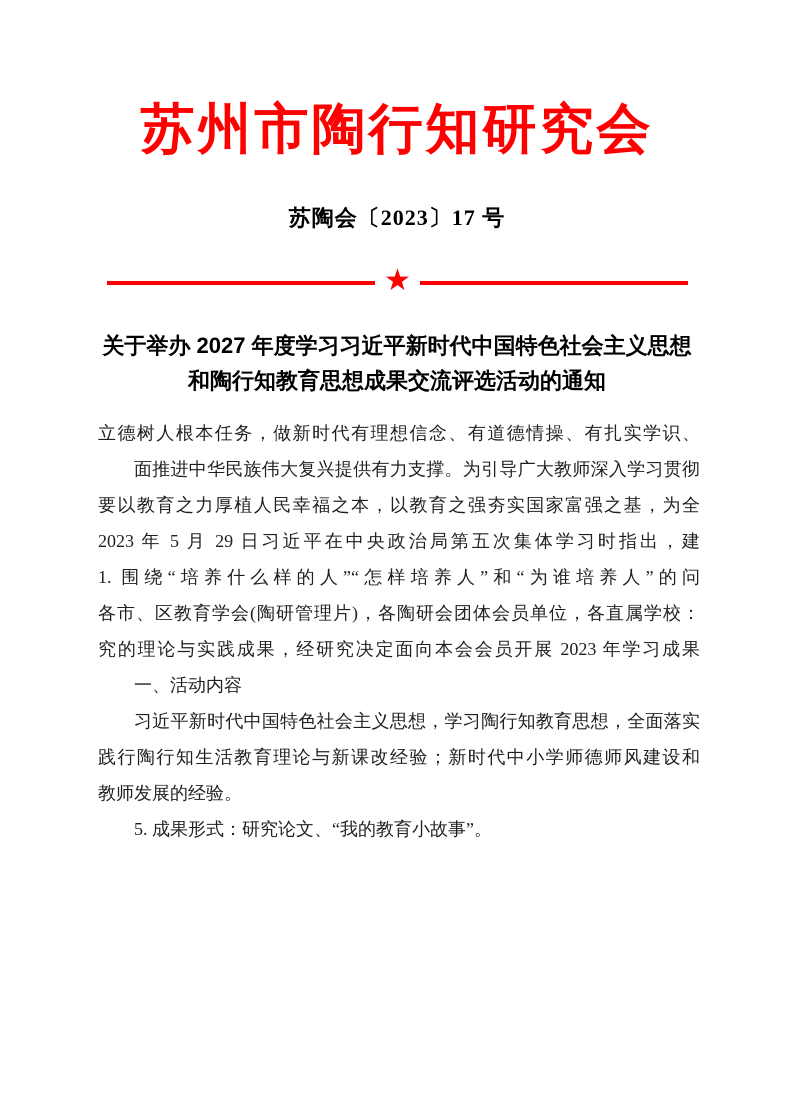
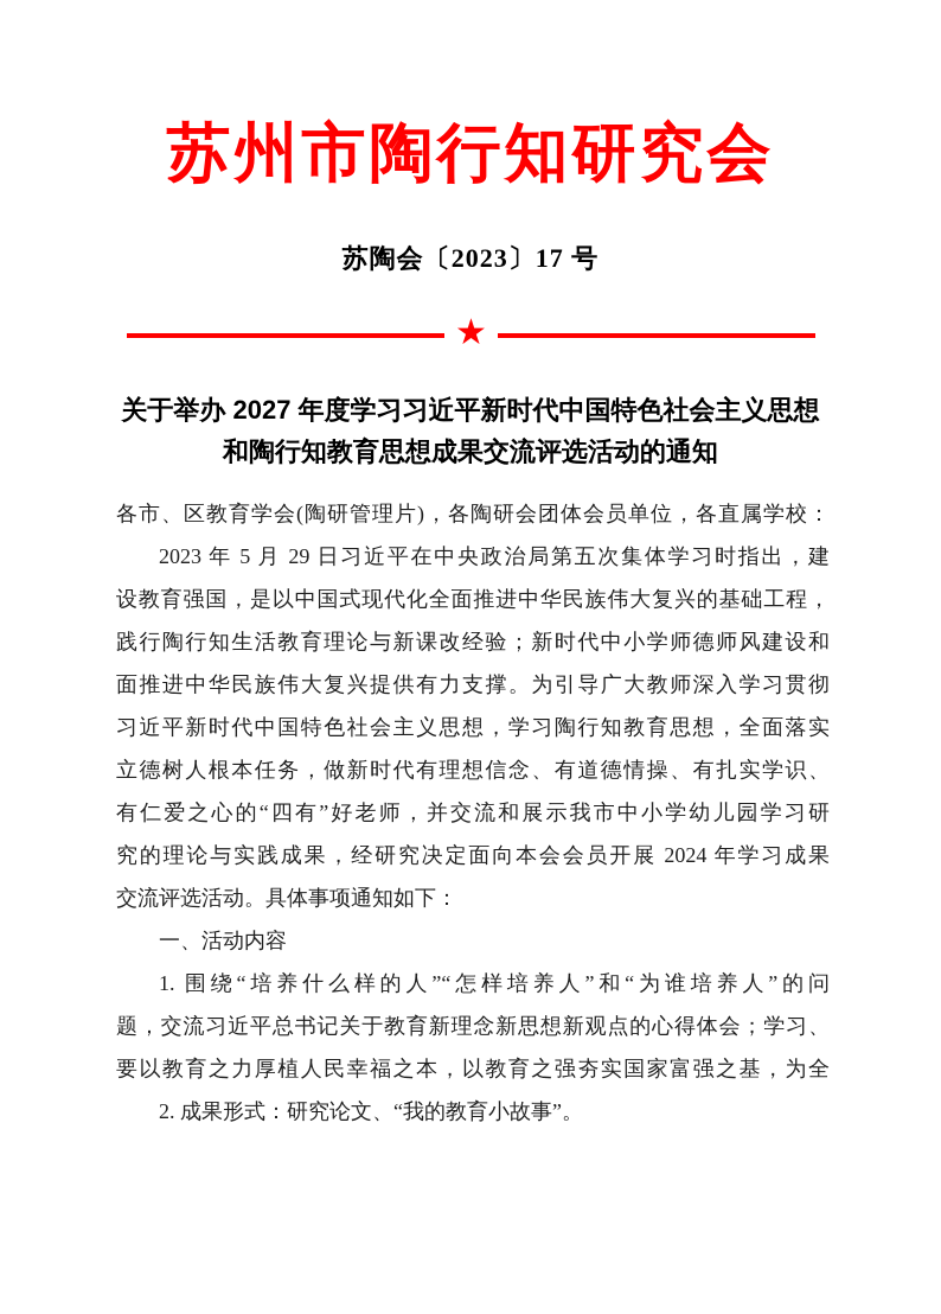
  苏州市陶行知研究会
  苏陶会〔2023〕17 号
  ★
  关于举办 2027 年度学习习近平新时代中国特色社会主义思想
  和陶行知教育思想成果交流评选活动的通知
- 立德树人根本任务，做新时代有理想信念、有道德情操、有扎实学识、
+ 各市、区教育学会(陶研管理片)，各陶研会团体会员单位，各直属学校：
- 面推进中华民族伟大复兴提供有力支撑。为引导广大教师深入学习贯彻
+ 2023 年 5 月 29 日习近平在中央政治局第五次集体学习时指出，建
+ 设教育强国，是以中国式现代化全面推进中华民族伟大复兴的基础工程，
- 要以教育之力厚植人民幸福之本，以教育之强夯实国家富强之基，为全
+ 践行陶行知生活教育理论与新课改经验；新时代中小学师德师风建设和
- 2023 年 5 月 29 日习近平在中央政治局第五次集体学习时指出，建
+ 面推进中华民族伟大复兴提供有力支撑。为引导广大教师深入学习贯彻
- 1. 围绕“培养什么样的人”“怎样培养人”和“为谁培养人”的问
+ 习近平新时代中国特色社会主义思想，学习陶行知教育思想，全面落实
- 各市、区教育学会(陶研管理片)，各陶研会团体会员单位，各直属学校：
+ 立德树人根本任务，做新时代有理想信念、有道德情操、有扎实学识、
+ 有仁爱之心的“四有”好老师，并交流和展示我市中小学幼儿园学习研
- 究的理论与实践成果，经研究决定面向本会会员开展 2023 年学习成果
+ 究的理论与实践成果，经研究决定面向本会会员开展 2024 年学习成果
+ 交流评选活动。具体事项通知如下：
  一、活动内容
- 习近平新时代中国特色社会主义思想，学习陶行知教育思想，全面落实
+ 1. 围绕“培养什么样的人”“怎样培养人”和“为谁培养人”的问
+ 题，交流习近平总书记关于教育新理念新思想新观点的心得体会；学习、
- 践行陶行知生活教育理论与新课改经验；新时代中小学师德师风建设和
+ 要以教育之力厚植人民幸福之本，以教育之强夯实国家富强之基，为全
- 教师发展的经验。
- 5. 成果形式：研究论文、“我的教育小故事”。
+ 2. 成果形式：研究论文、“我的教育小故事”。
